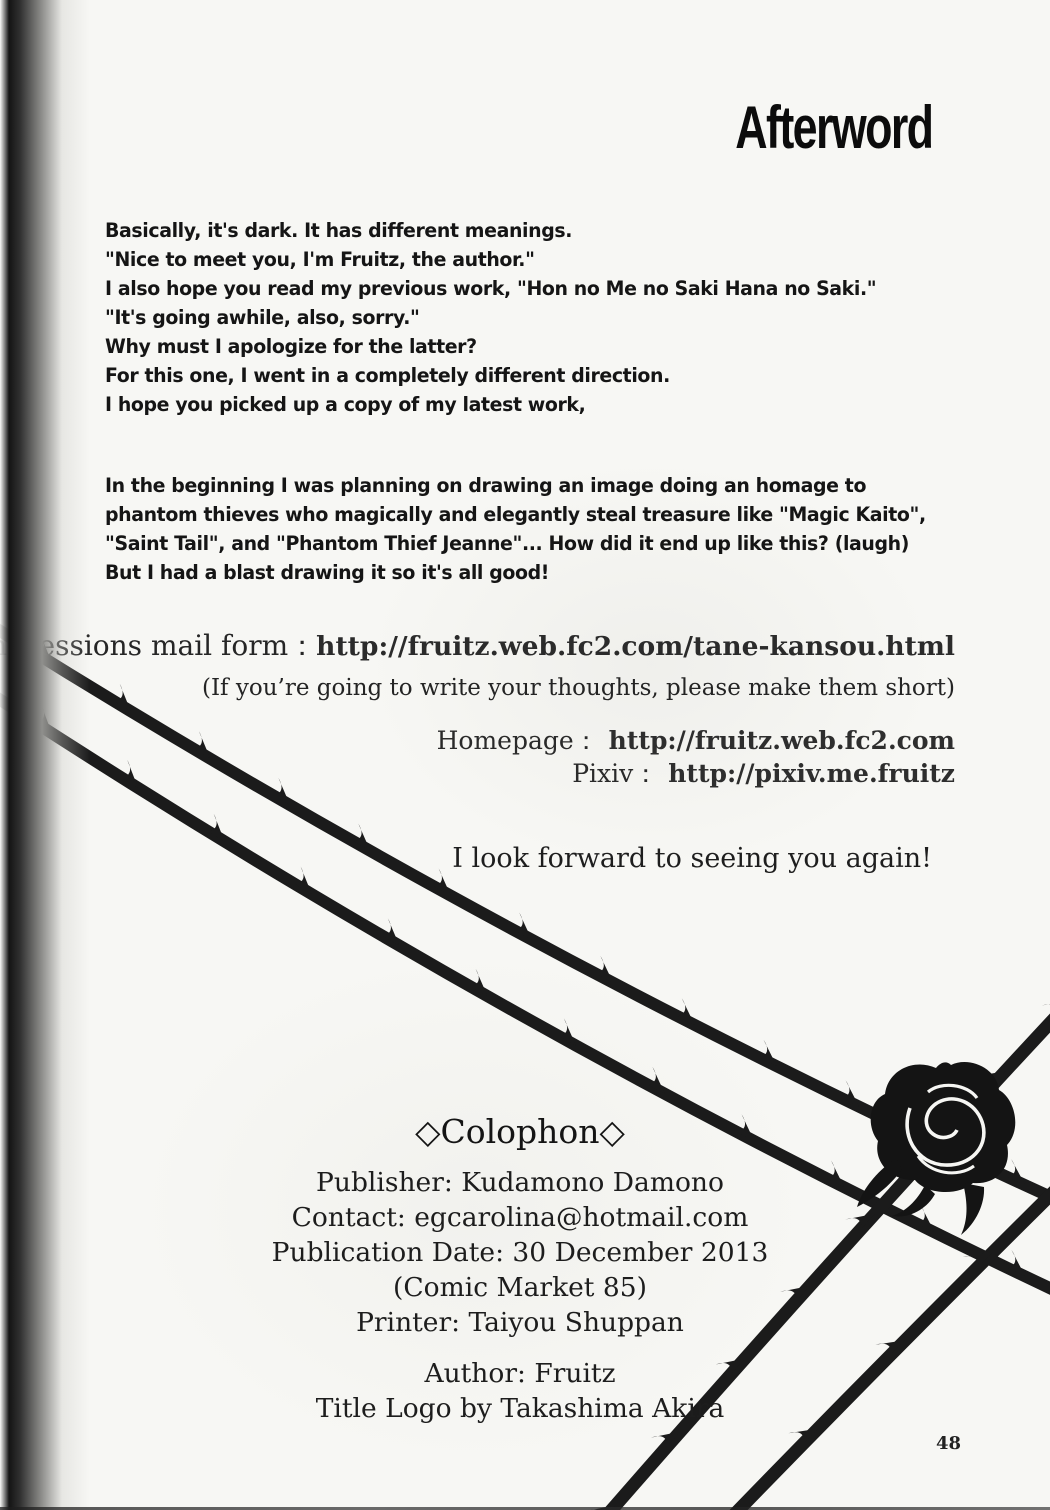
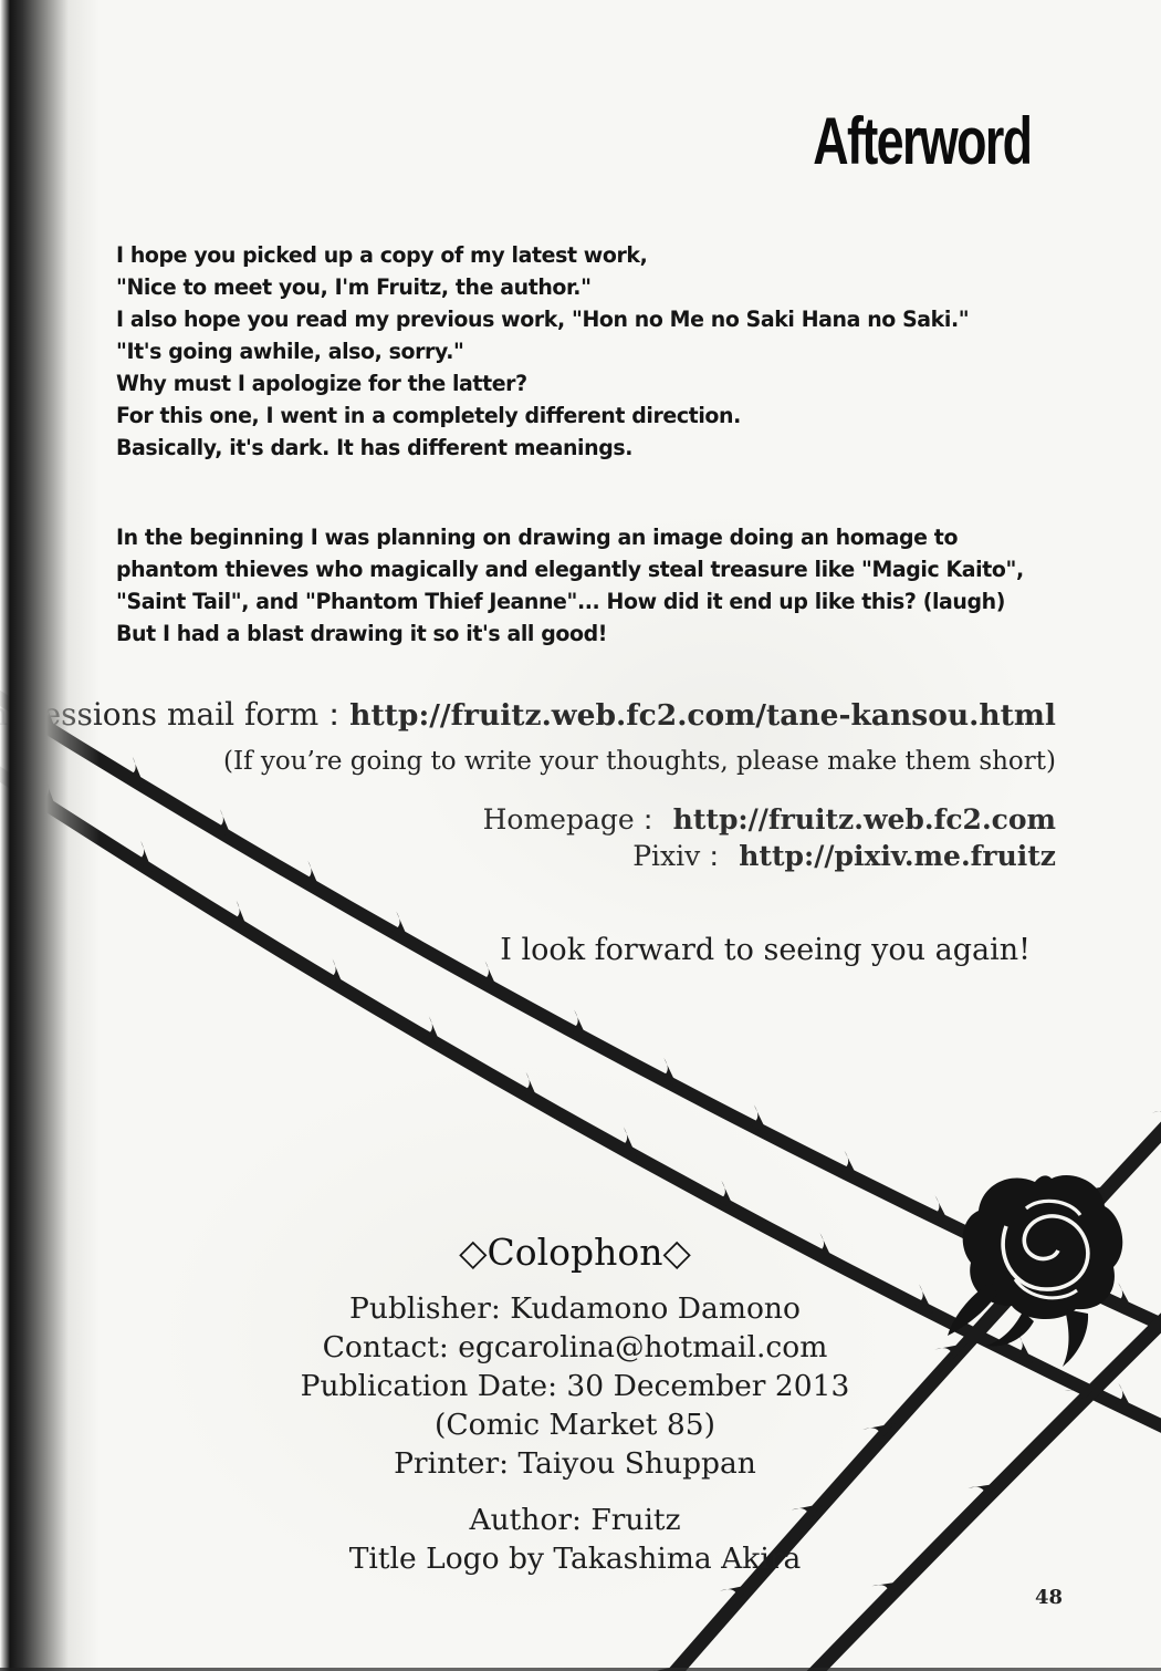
  Afterword
- Basically, it's dark. It has different meanings.
+ I hope you picked up a copy of my latest work,
  "Nice to meet you, I'm Fruitz, the author."
  I also hope you read my previous work, "Hon no Me no Saki Hana no Saki."
  "It's going awhile, also, sorry."
  Why must I apologize for the latter?
  For this one, I went in a completely different direction.
- I hope you picked up a copy of my latest work,
+ Basically, it's dark. It has different meanings.
  In the beginning I was planning on drawing an image doing an homage to
  phantom thieves who magically and elegantly steal treasure like "Magic Kaito",
  "Saint Tail", and "Phantom Thief Jeanne"... How did it end up like this? (laugh)
  But I had a blast drawing it so it's all good!
  ons mail form：http://fruitz.web.fc2.com/tane-kansou.html
  (If you’re going to write your thoughts, please make them short)
  Homepage： http://fruitz.web.fc2.com
  Pixiv： http://pixiv.me.fruitz
  I look forward to seeing you again!
  ◇Colophon◇
  Publisher: Kudamono Damono
  Contact: egcarolina@hotmail.com
  Publication Date: 30 December 2013
  (Comic Market 85)
  Printer: Taiyou Shuppan
  Author: Fruitz
  Title Logo by Takashima Akira
  48
